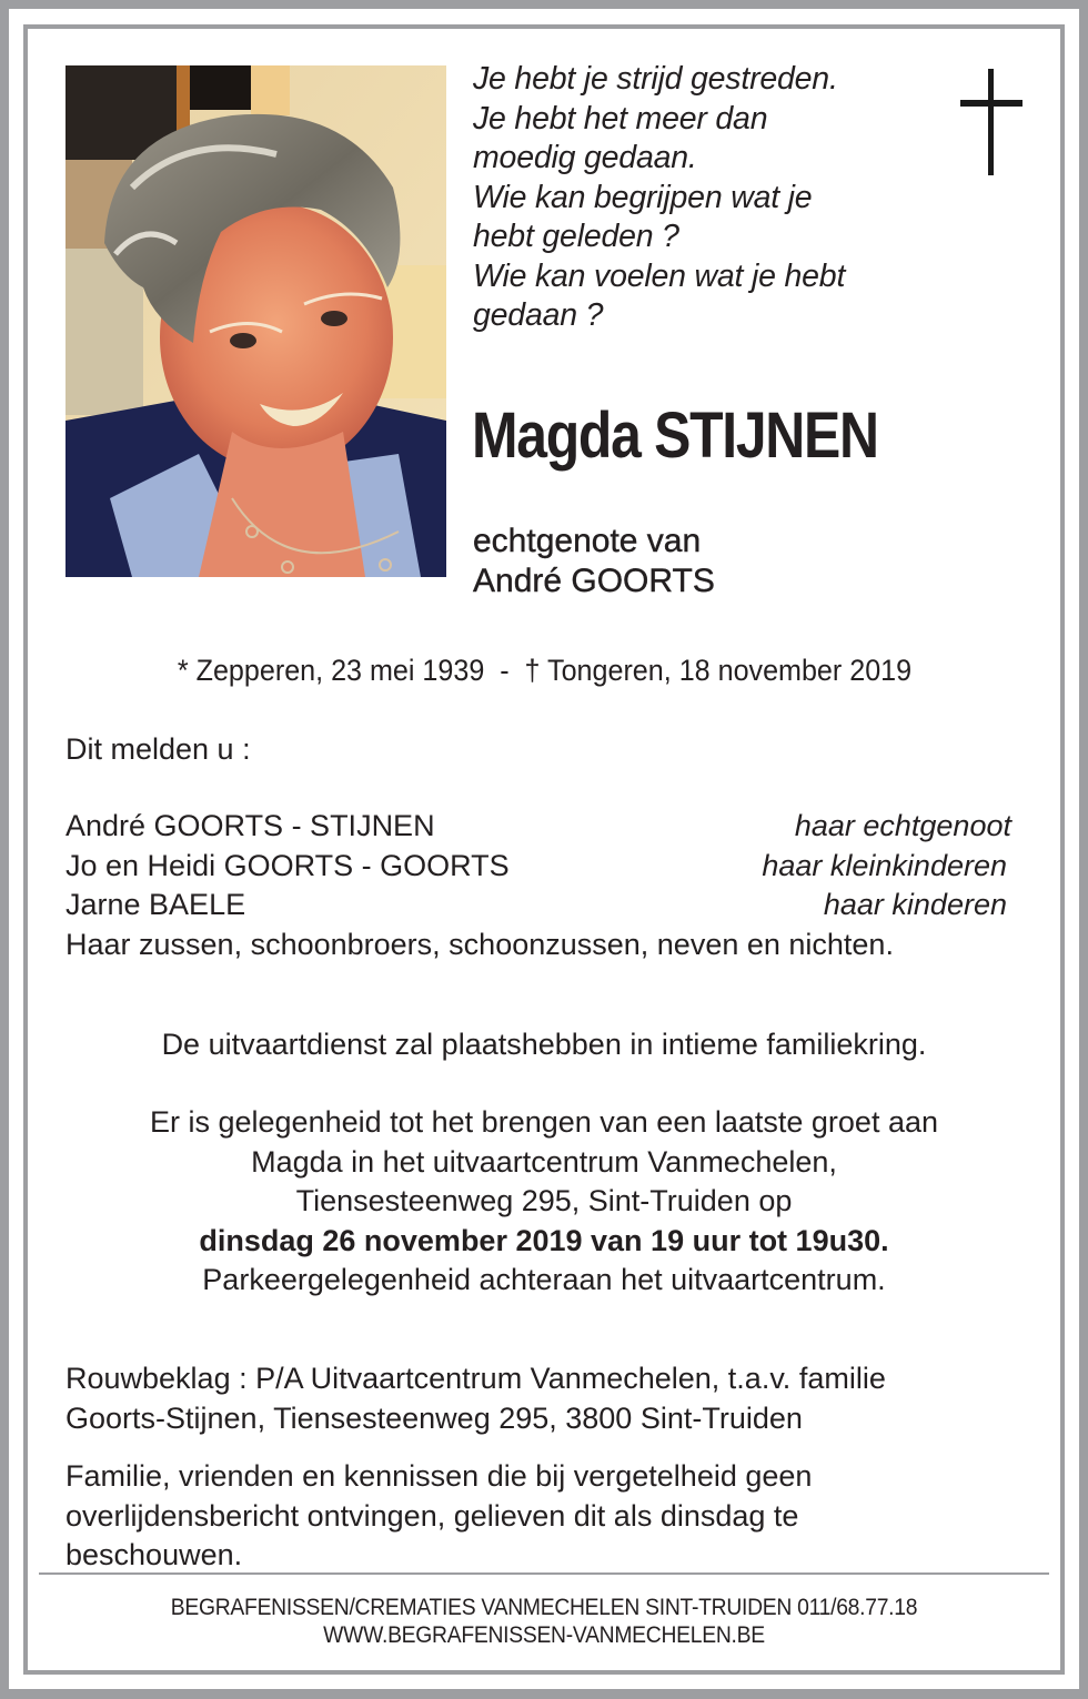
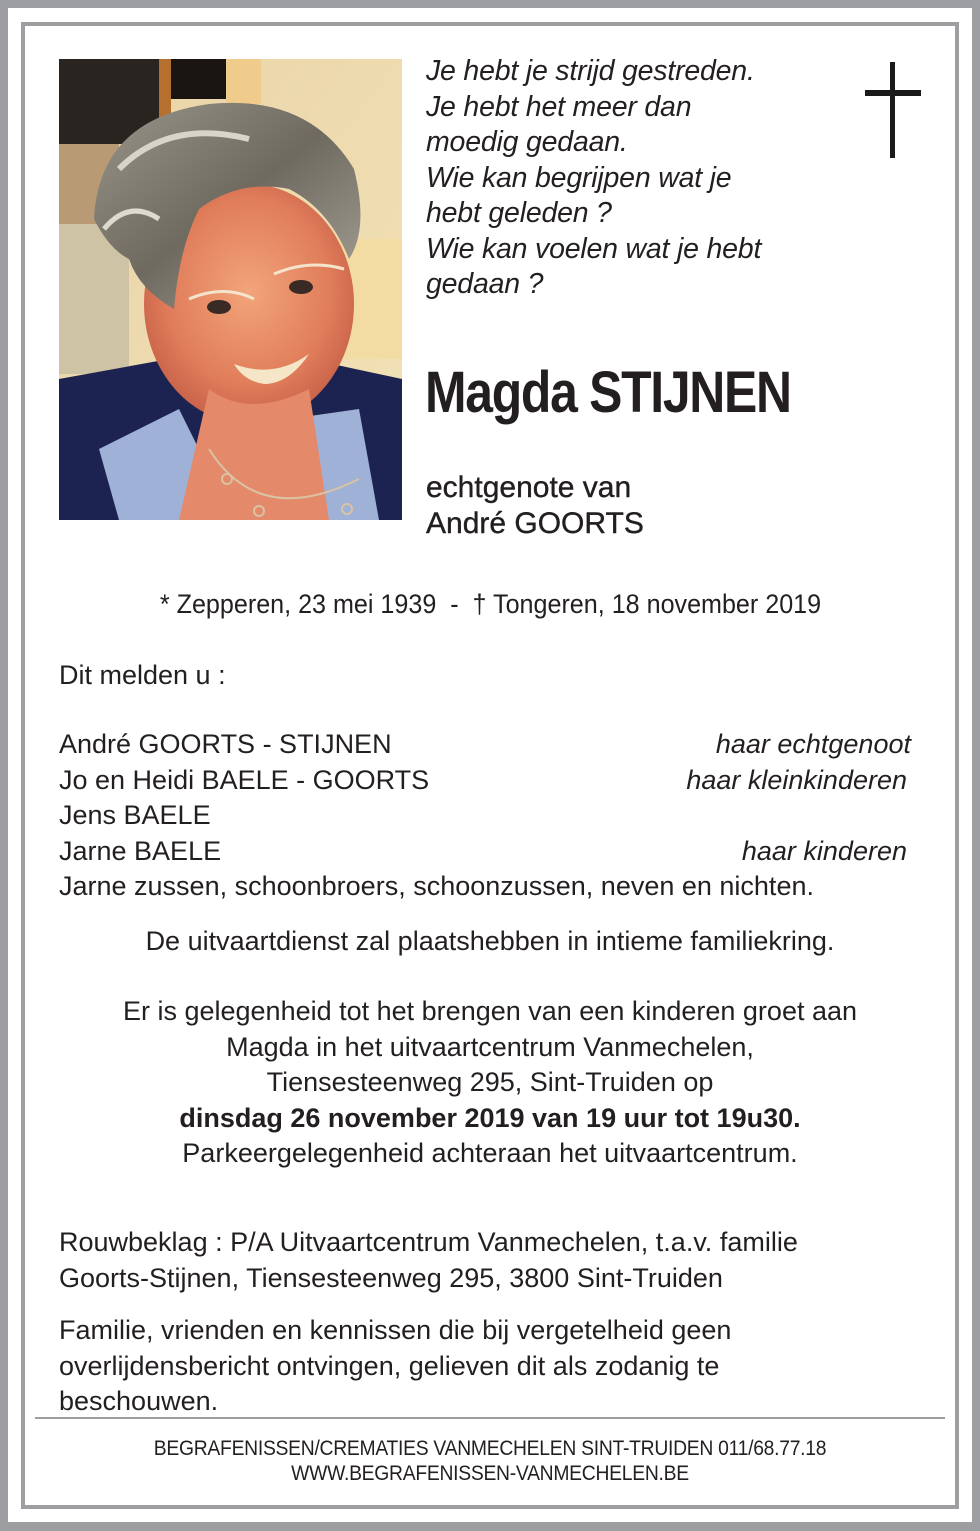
  Je hebt je strijd gestreden.
  Je hebt het meer dan
  moedig gedaan.
  Wie kan begrijpen wat je
  hebt geleden ?
  Wie kan voelen wat je hebt
  gedaan ?
  Magda STIJNEN
  echtgenote van
  André GOORTS
  * Zepperen, 23 mei 1939 - † Tongeren, 18 november 2019
  Dit melden u :
  André GOORTS - STIJNEN
  haar echtgenoot
- Jo en Heidi GOORTS - GOORTS
+ Jo en Heidi BAELE - GOORTS
  haar kleinkinderen
+ Jens BAELE
  Jarne BAELE
  haar kinderen
- Haar zussen, schoonbroers, schoonzussen, neven en nichten.
+ Jarne zussen, schoonbroers, schoonzussen, neven en nichten.
  De uitvaartdienst zal plaatshebben in intieme familiekring.
- Er is gelegenheid tot het brengen van een laatste groet aan
+ Er is gelegenheid tot het brengen van een kinderen groet aan
  Magda in het uitvaartcentrum Vanmechelen,
  Tiensesteenweg 295, Sint-Truiden op
  dinsdag 26 november 2019 van 19 uur tot 19u30.
  Parkeergelegenheid achteraan het uitvaartcentrum.
  Rouwbeklag : P/A Uitvaartcentrum Vanmechelen, t.a.v. familie
  Goorts-Stijnen, Tiensesteenweg 295, 3800 Sint-Truiden
  Familie, vrienden en kennissen die bij vergetelheid geen
- overlijdensbericht ontvingen, gelieven dit als dinsdag te
+ overlijdensbericht ontvingen, gelieven dit als zodanig te
  beschouwen.
  BEGRAFENISSEN/CREMATIES VANMECHELEN SINT-TRUIDEN 011/68.77.18
  WWW.BEGRAFENISSEN-VANMECHELEN.BE
